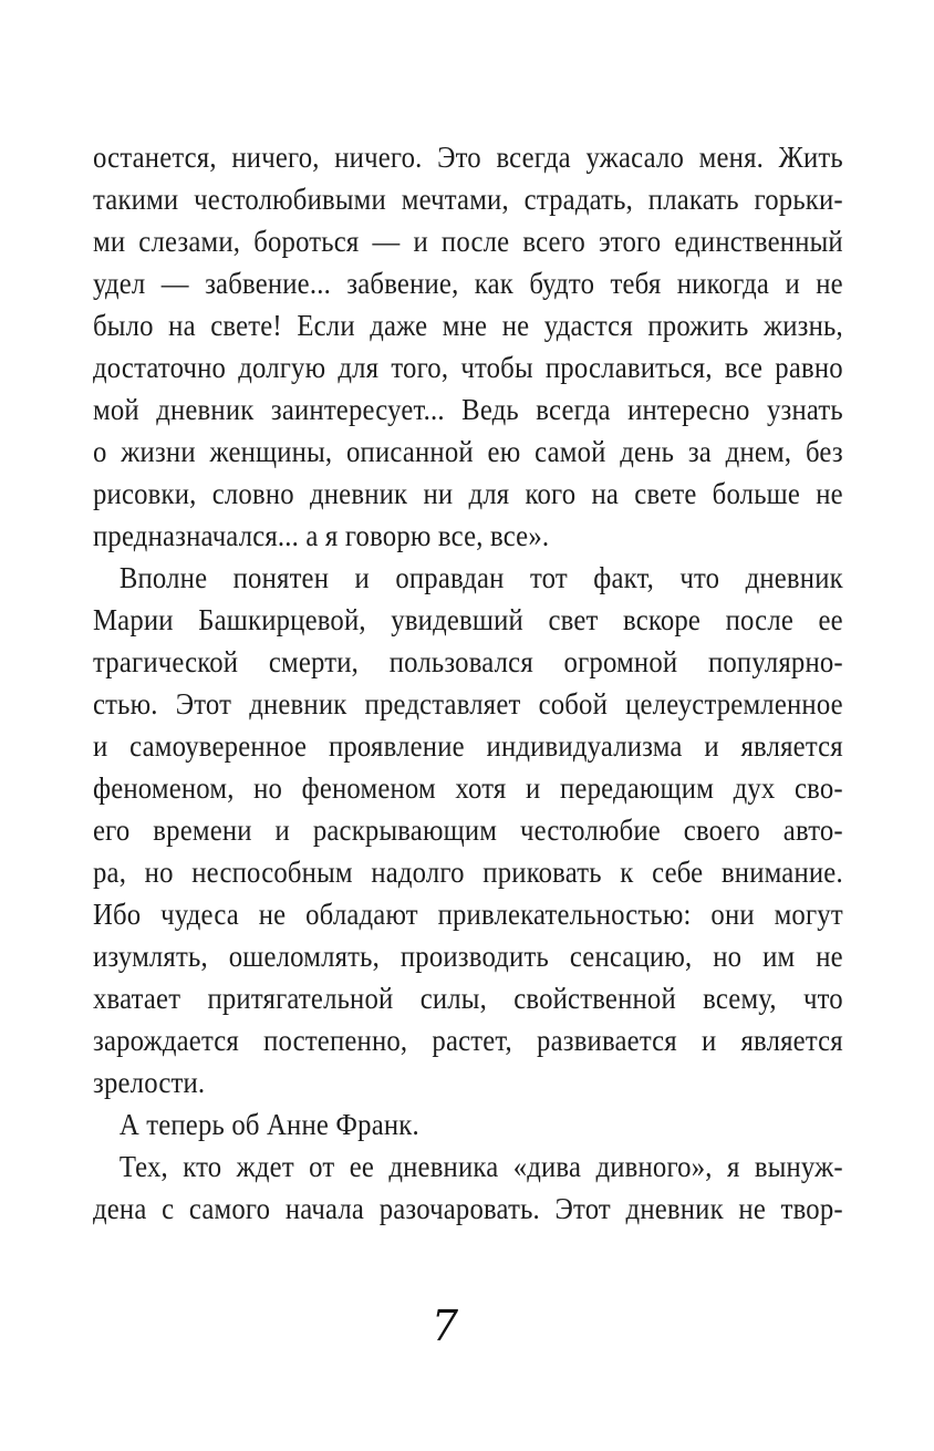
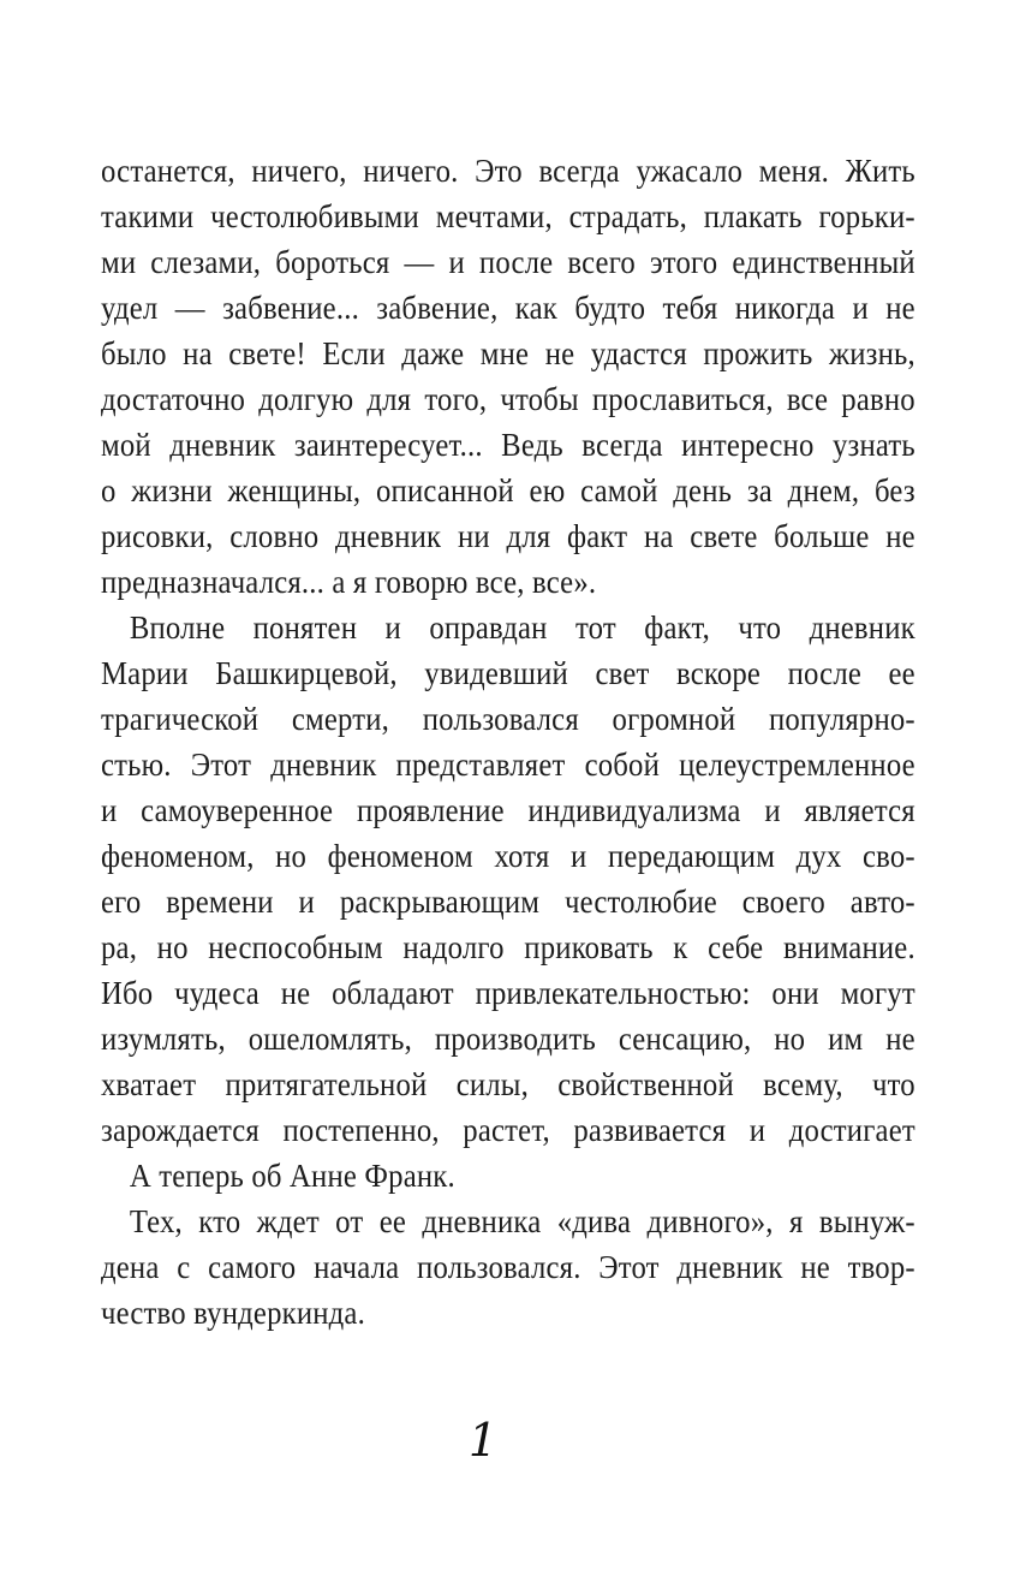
  останется, ничего, ничего. Это всегда ужасало меня. Жить
  такими честолюбивыми мечтами, страдать, плакать горьки-
  ми слезами, бороться — и после всего этого единственный
  удел — забвение... забвение, как будто тебя никогда и не
  было на свете! Если даже мне не удастся прожить жизнь,
  достаточно долгую для того, чтобы прославиться, все равно
  мой дневник заинтересует... Ведь всегда интересно узнать
  о жизни женщины, описанной ею самой день за днем, без
- рисовки, словно дневник ни для кого на свете больше не
+ рисовки, словно дневник ни для факт на свете больше не
  предназначался... а я говорю все, все».
  Вполне понятен и оправдан тот факт, что дневник
  Марии Башкирцевой, увидевший свет вскоре после ее
  трагической смерти, пользовался огромной популярно-
  стью. Этот дневник представляет собой целеустремленное
  и самоуверенное проявление индивидуализма и является
  феноменом, но феноменом хотя и передающим дух сво-
  его времени и раскрывающим честолюбие своего авто-
  ра, но неспособным надолго приковать к себе внимание.
  Ибо чудеса не обладают привлекательностью: они могут
  изумлять, ошеломлять, производить сенсацию, но им не
  хватает притягательной силы, свойственной всему, что
- зарождается постепенно, растет, развивается и является
+ зарождается постепенно, растет, развивается и достигает
- зрелости.
  А теперь об Анне Франк.
  Тех, кто ждет от ее дневника «дива дивного», я вынуж-
- дена с самого начала разочаровать. Этот дневник не твор-
+ дена с самого начала пользовался. Этот дневник не твор-
+ чество вундеркинда.
- 7
+ 1
